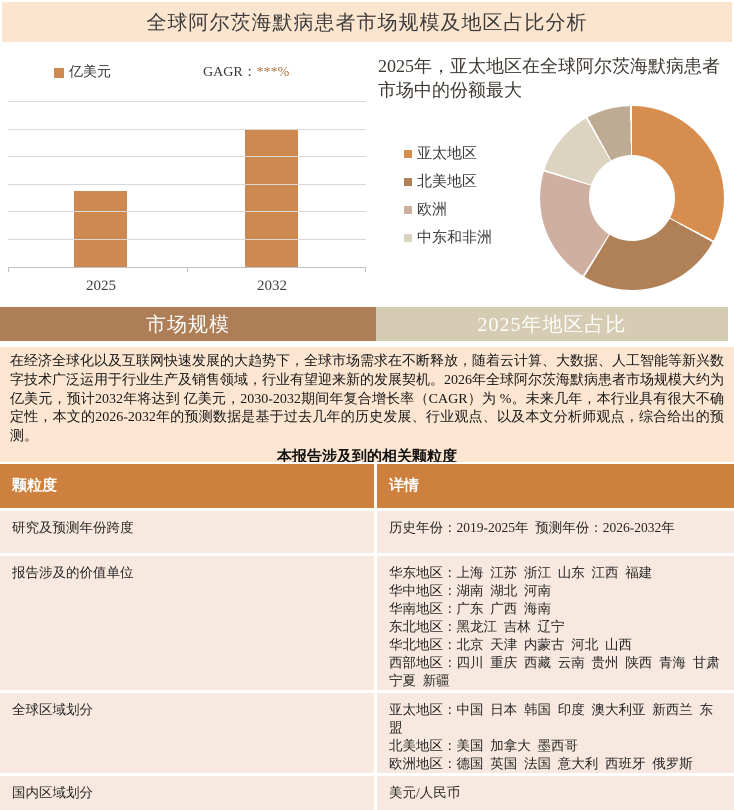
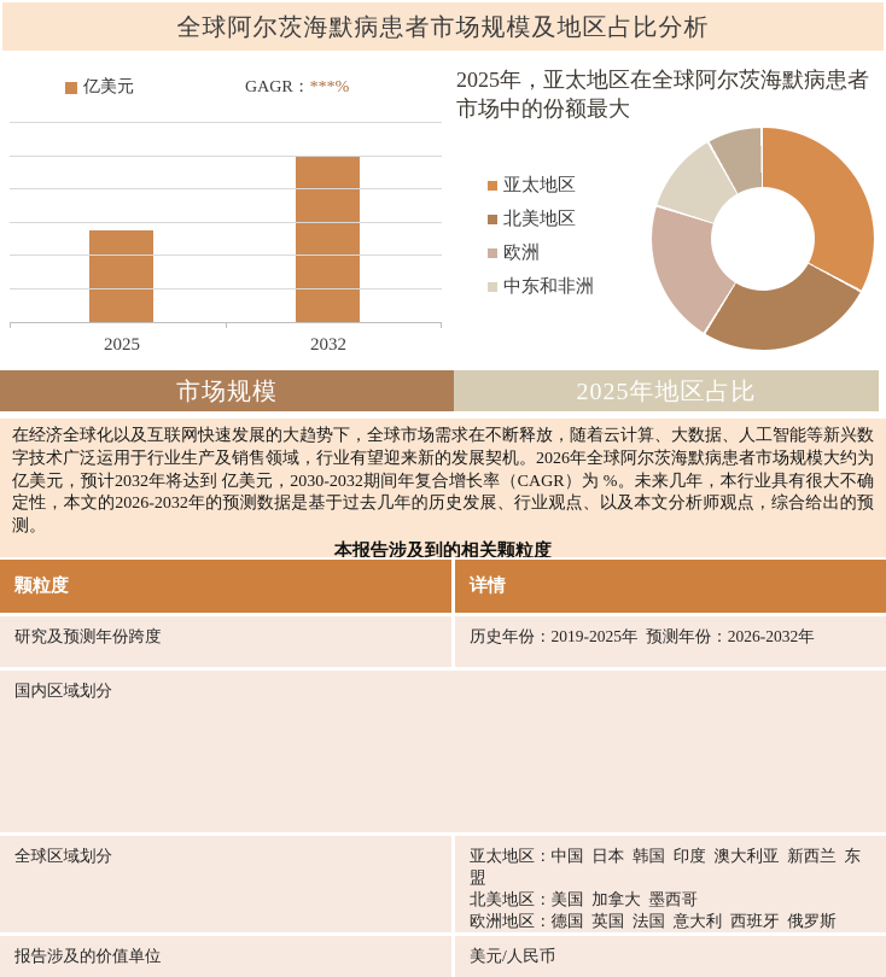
  全球阿尔茨海默病患者市场规模及地区占比分析
  亿美元
  GAGR：***%
  2025
  2032
  2025年，亚太地区在全球阿尔茨海默病患者市场中的份额最大
  亚太地区
  北美地区
  欧洲
  中东和非洲
  市场规模
  2025年地区占比
  在经济全球化以及互联网快速发展的大趋势下，全球市场需求在不断释放，随着云计算、大数据、人工智能等新兴数字技术广泛运用于行业生产及销售领域，行业有望迎来新的发展契机。2026年全球阿尔茨海默病患者市场规模大约为 亿美元，预计2032年将达到 亿美元，2030-2032期间年复合增长率（CAGR）为 %。未来几年，本行业具有很大不确定性，本文的2026-2032年的预测数据是基于过去几年的历史发展、行业观点、以及本文分析师观点，综合给出的预测。
  本报告涉及到的相关颗粒度
  颗粒度
  详情
  研究及预测年份跨度
  历史年份：2019-2025年 预测年份：2026-2032年
- 报告涉及的价值单位
+ 国内区域划分
- 华东地区：上海 江苏 浙江 山东 江西 福建
- 华中地区：湖南 湖北 河南
- 华南地区：广东 广西 海南
- 东北地区：黑龙江 吉林 辽宁
- 华北地区：北京 天津 内蒙古 河北 山西
- 西部地区：四川 重庆 西藏 云南 贵州 陕西 青海 甘肃 宁夏 新疆
  全球区域划分
  亚太地区：中国 日本 韩国 印度 澳大利亚 新西兰 东盟
  北美地区：美国 加拿大 墨西哥
  欧洲地区：德国 英国 法国 意大利 西班牙 俄罗斯
- 国内区域划分
+ 报告涉及的价值单位
  美元/人民币
